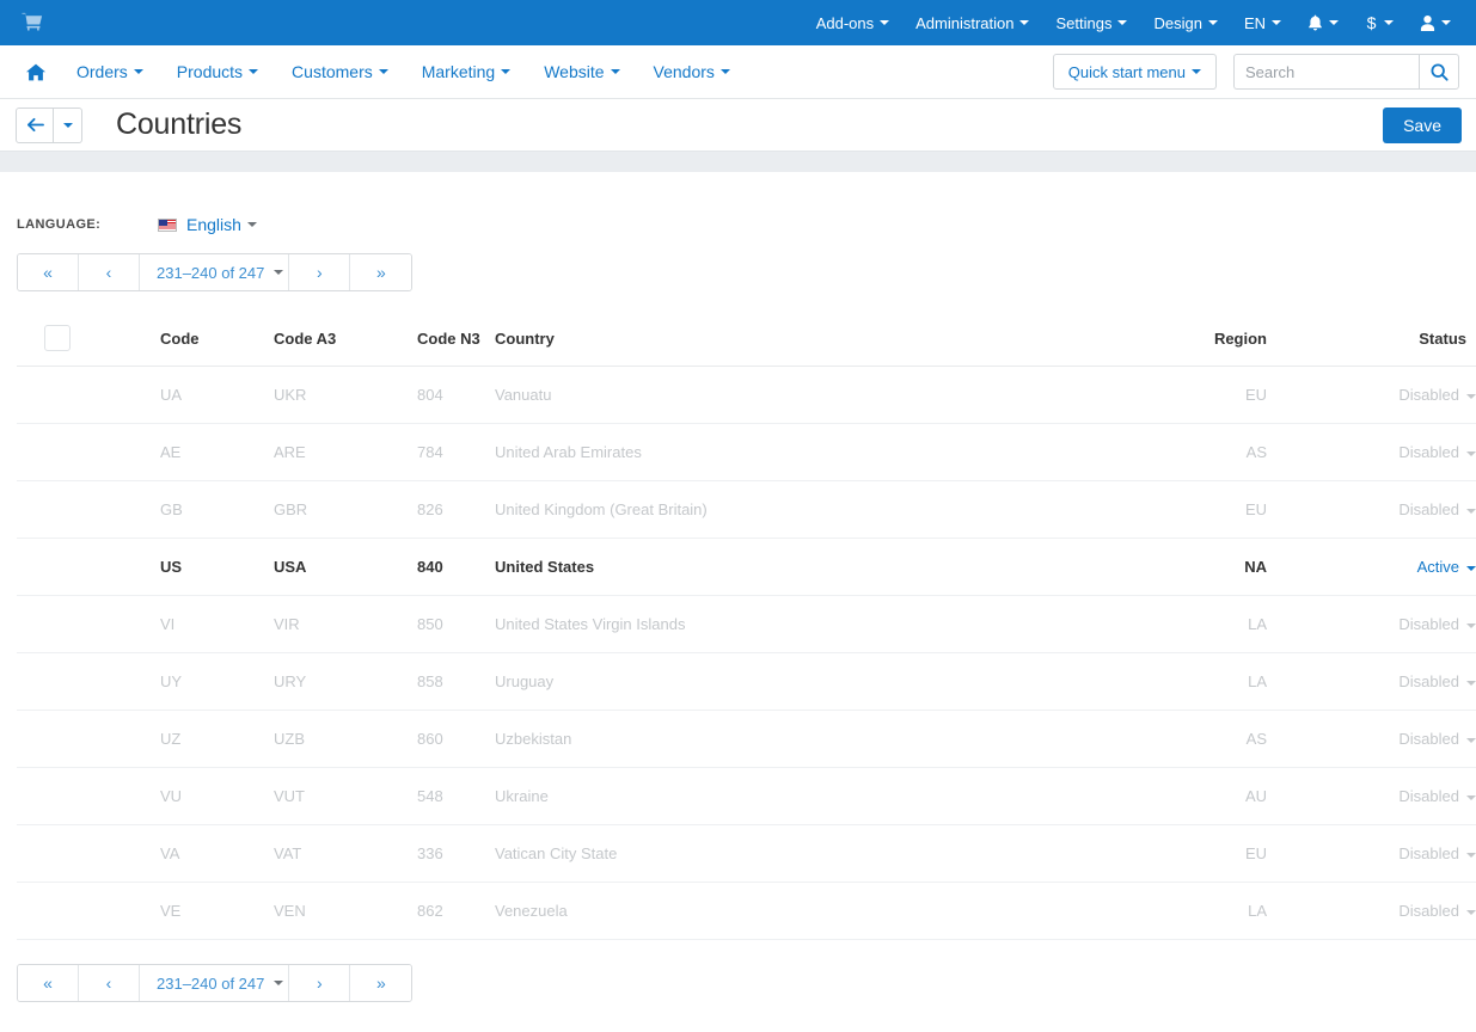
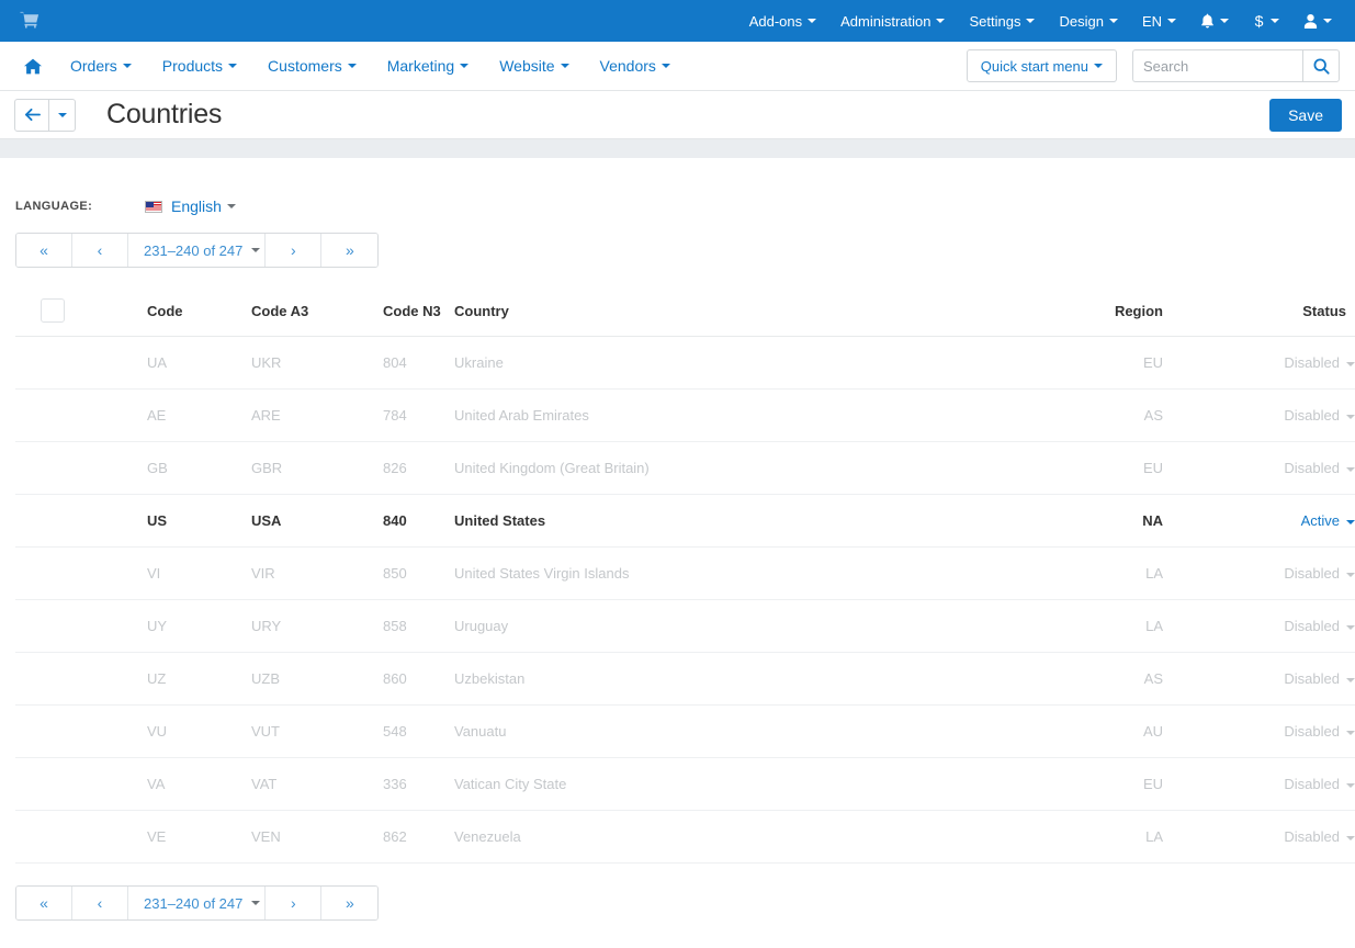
  Add-ons
  Administration
  Settings
  Design
  EN
  $
  Orders
  Products
  Customers
  Marketing
  Website
  Vendors
  Quick start menu
  Search
  Countries
  Save
  LANGUAGE:
  English
  «
  ‹
  231–240 of 247
  ›
  »
  	Code	Code A3	Code N3	Country	Region	Status
- 	UA	UKR	804	Vanuatu	EU	Disabled
+ 	UA	UKR	804	Ukraine	EU	Disabled
  	AE	ARE	784	United Arab Emirates	AS	Disabled
  	GB	GBR	826	United Kingdom (Great Britain)	EU	Disabled
  	US	USA	840	United States	NA	Active
  	VI	VIR	850	United States Virgin Islands	LA	Disabled
  	UY	URY	858	Uruguay	LA	Disabled
  	UZ	UZB	860	Uzbekistan	AS	Disabled
- 	VU	VUT	548	Ukraine	AU	Disabled
+ 	VU	VUT	548	Vanuatu	AU	Disabled
  	VA	VAT	336	Vatican City State	EU	Disabled
  	VE	VEN	862	Venezuela	LA	Disabled
  «
  ‹
  231–240 of 247
  ›
  »
